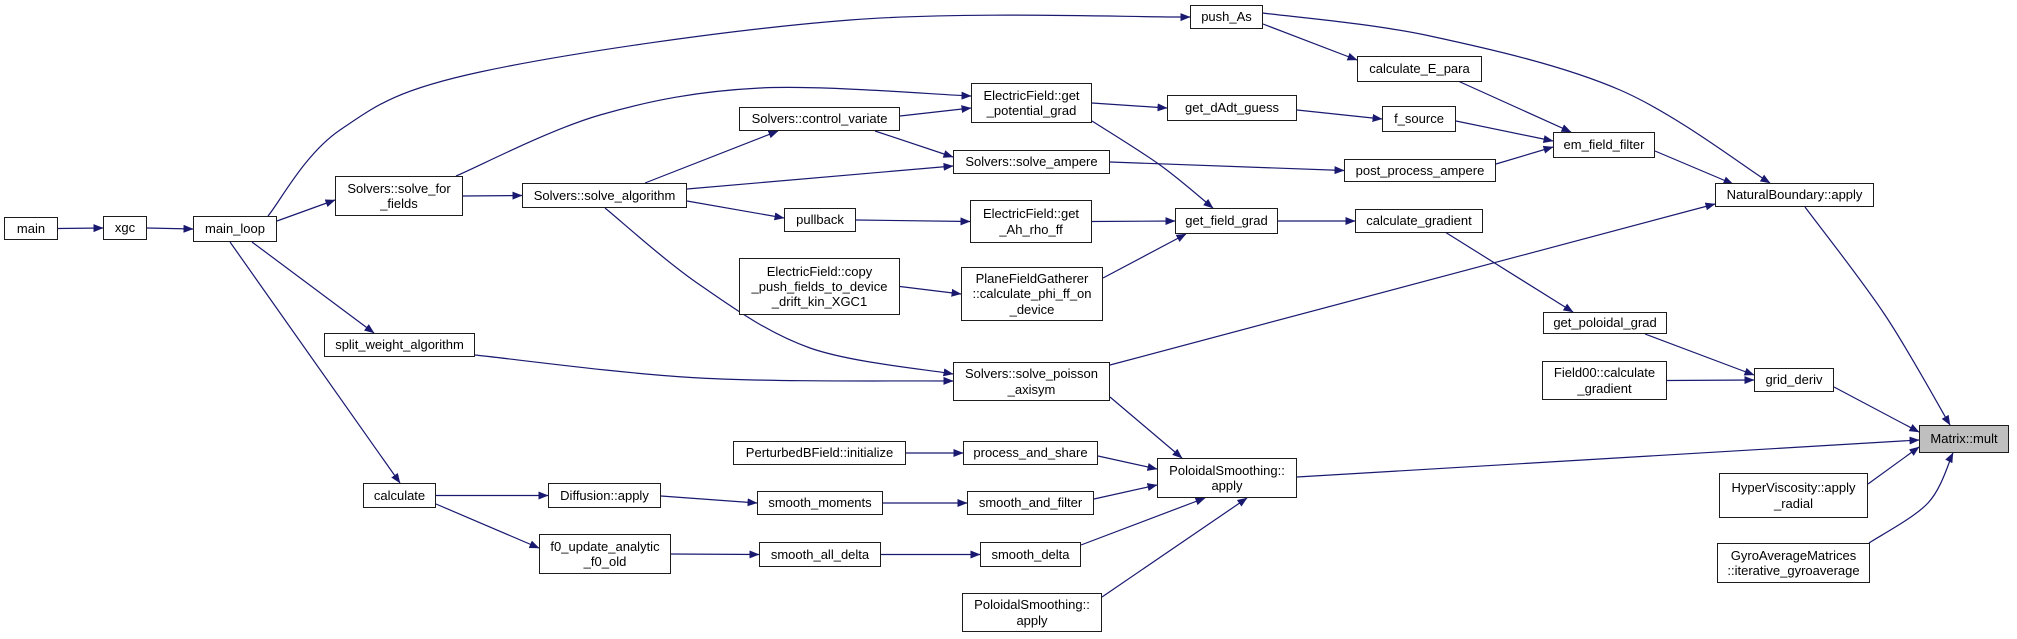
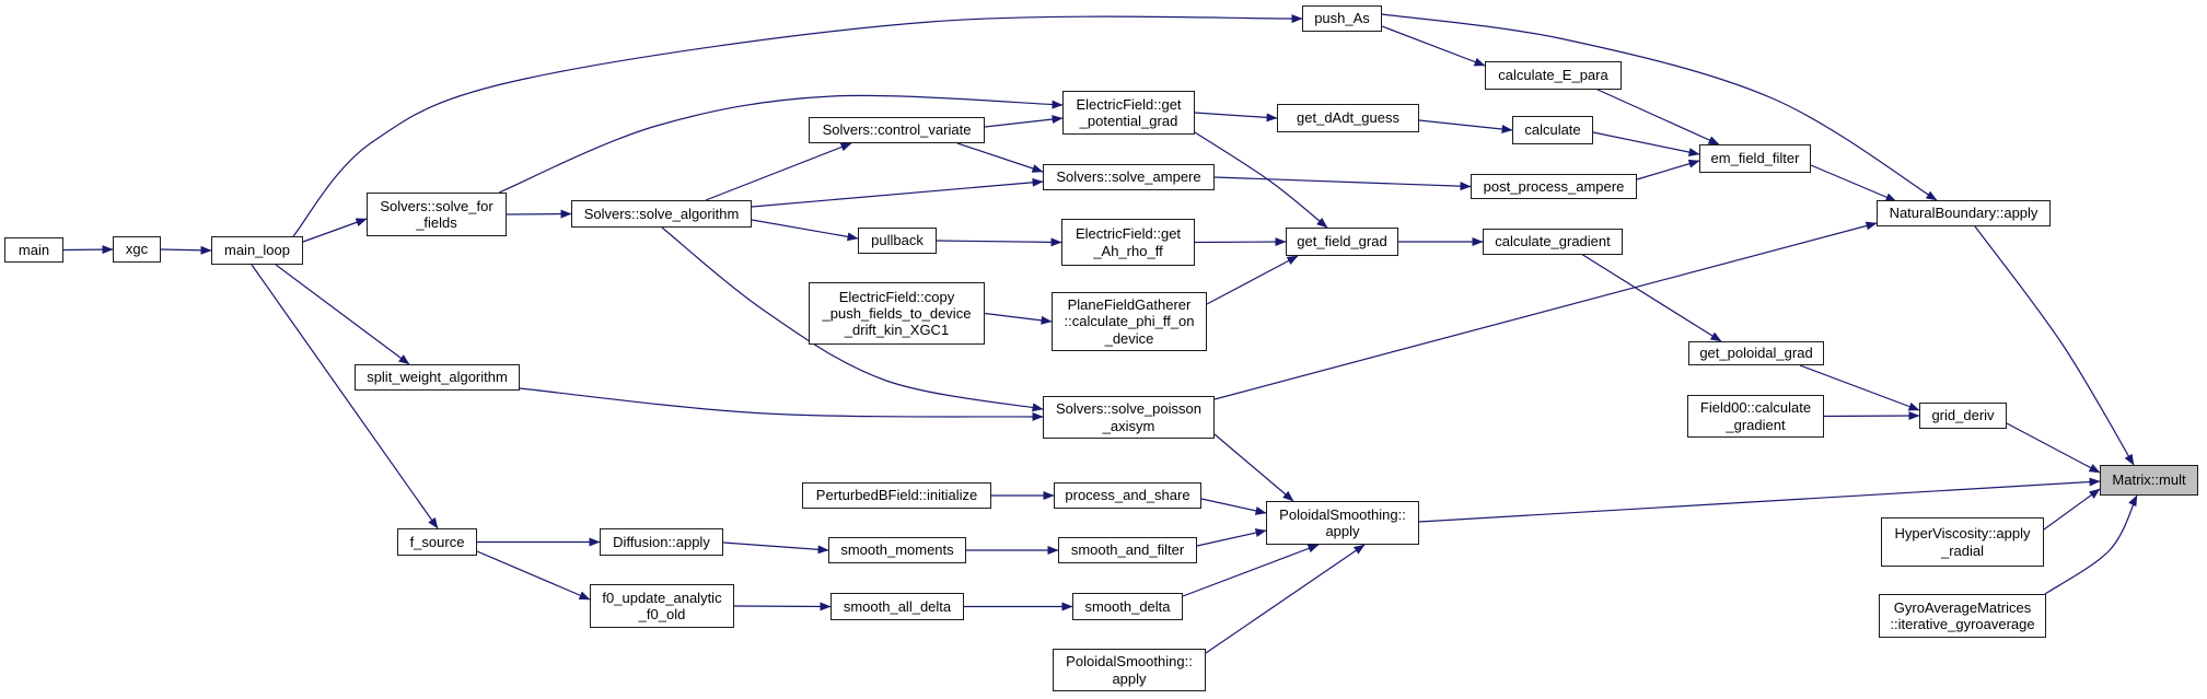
  main
  xgc
  main_loop
  Solvers::solve_for
  _fields
  Solvers::solve_algorithm
  Solvers::control_variate
  ElectricField::get
  _potential_grad
  Solvers::solve_ampere
  pullback
  ElectricField::copy
  _push_fields_to_device
  _drift_kin_XGC1
  PlaneFieldGatherer
  ::calculate_phi_ff_on
  _device
  ElectricField::get
  _Ah_rho_ff
  get_field_grad
  get_dAdt_guess
  push_As
  calculate_E_para
- f_source
+ calculate
  em_field_filter
  post_process_ampere
  NaturalBoundary::apply
  calculate_gradient
  get_poloidal_grad
  Field00::calculate
  _gradient
  grid_deriv
  Matrix::mult
  HyperViscosity::apply
  _radial
  GyroAverageMatrices
  ::iterative_gyroaverage
  split_weight_algorithm
- calculate
+ f_source
  Diffusion::apply
  f0_update_analytic
  _f0_old
  Solvers::solve_poisson
  _axisym
  PerturbedBField::initialize
  process_and_share
  smooth_moments
  smooth_and_filter
  PoloidalSmoothing::
  apply
  smooth_all_delta
  smooth_delta
  PoloidalSmoothing::
  apply
